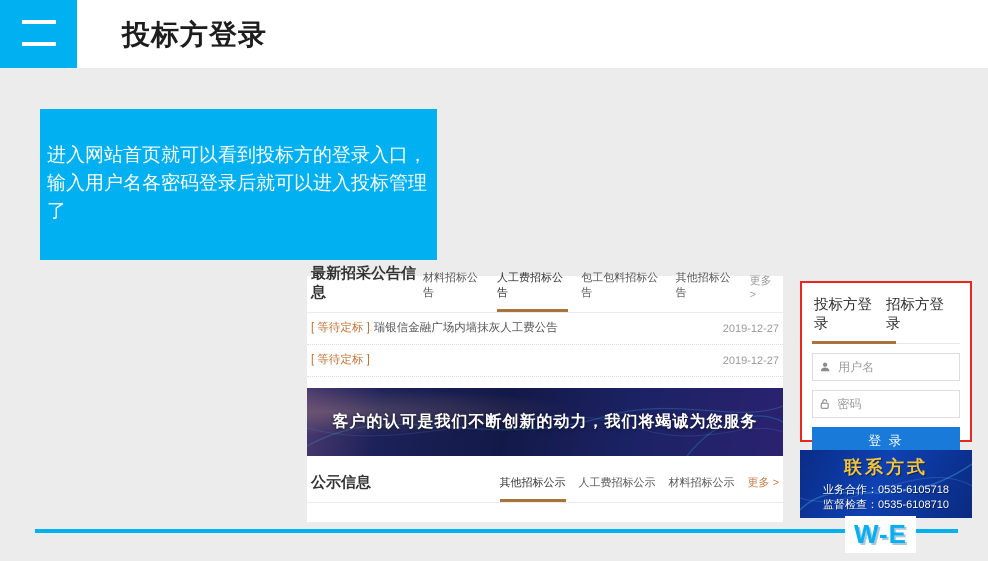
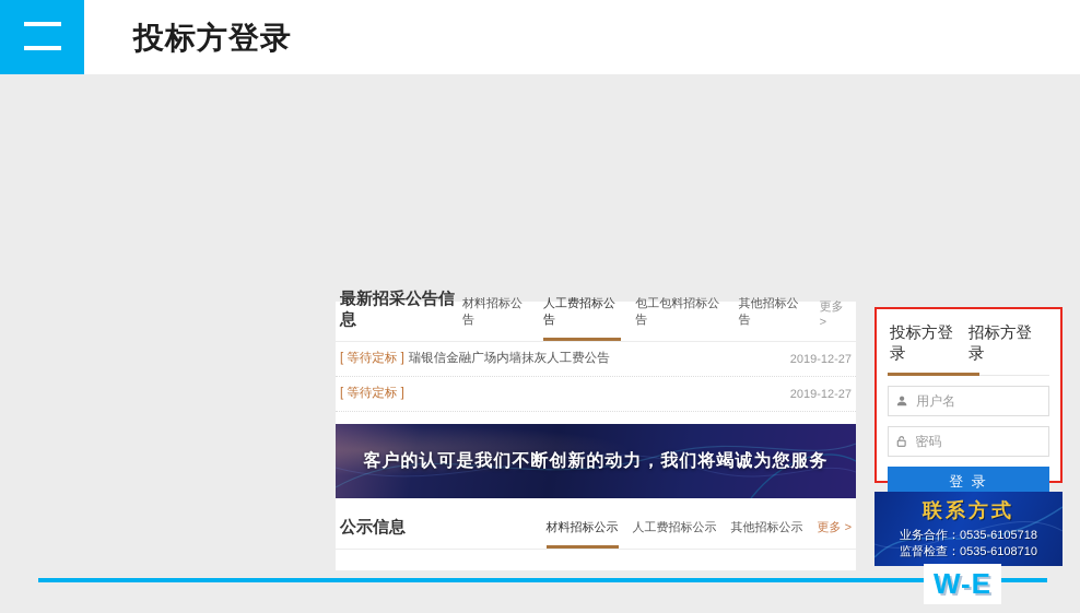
  投标方登录
- 进入网站首页就可以看到投标方的登录入口，输入用户名各密码登录后就可以进入投标管理了
  最新招采公告信息
  材料招标公告
  人工费招标公告
  包工包料招标公告
  其他招标公告
  更多 >
  [ 等待定标 ]
  瑞银信金融广场内墙抹灰人工费公告
  2019-12-27
  [ 等待定标 ]
  2019-12-27
  客户的认可是我们不断创新的动力，我们将竭诚为您服务
  公示信息
- 其他招标公示
+ 材料招标公示
  人工费招标公示
- 材料招标公示
+ 其他招标公示
  更多 >
  投标方登录
  招标方登录
  用户名
  密码
  登 录
  联系方式
  业务合作：0535-6105718
  监督检查：0535-6108710
  W-E
